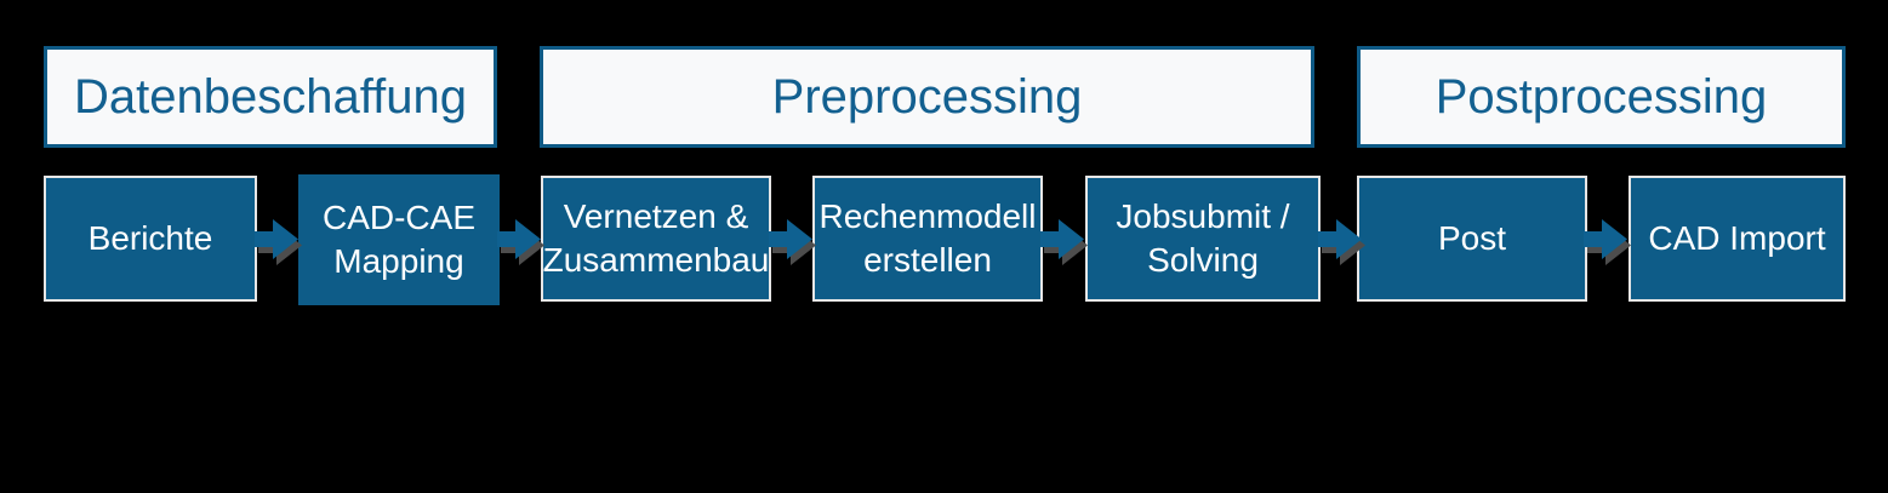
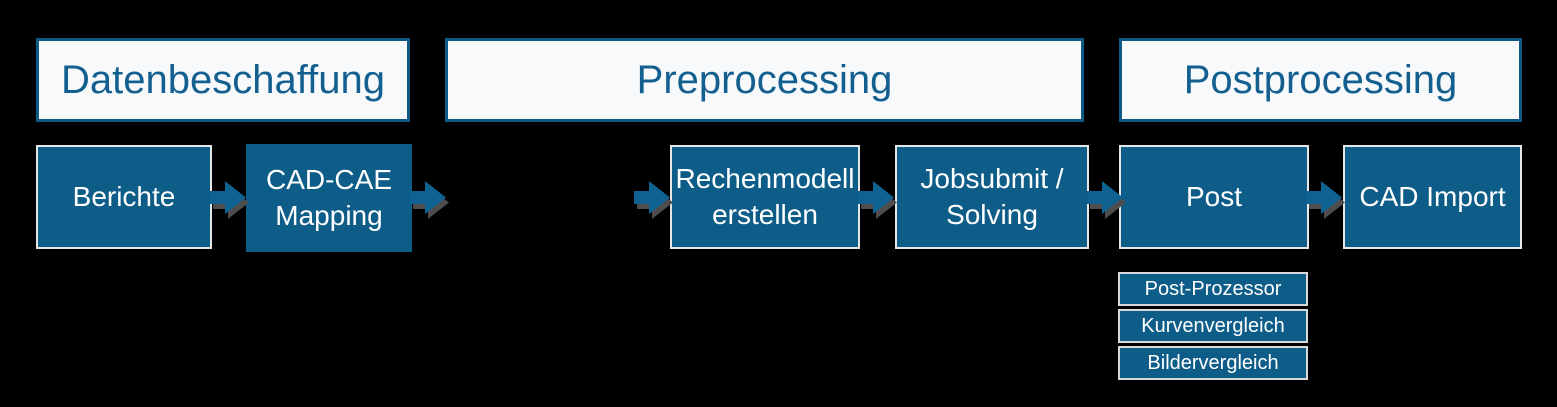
  Datenbeschaffung
  Preprocessing
  Postprocessing
  Berichte
  CAD-CAE
  Mapping
- Vernetzen &
- Zusammenbau
  Rechenmodell
  erstellen
  Jobsubmit /
  Solving
  Post
  CAD Import
+ Post-Prozessor
+ Kurvenvergleich
+ Bildervergleich
